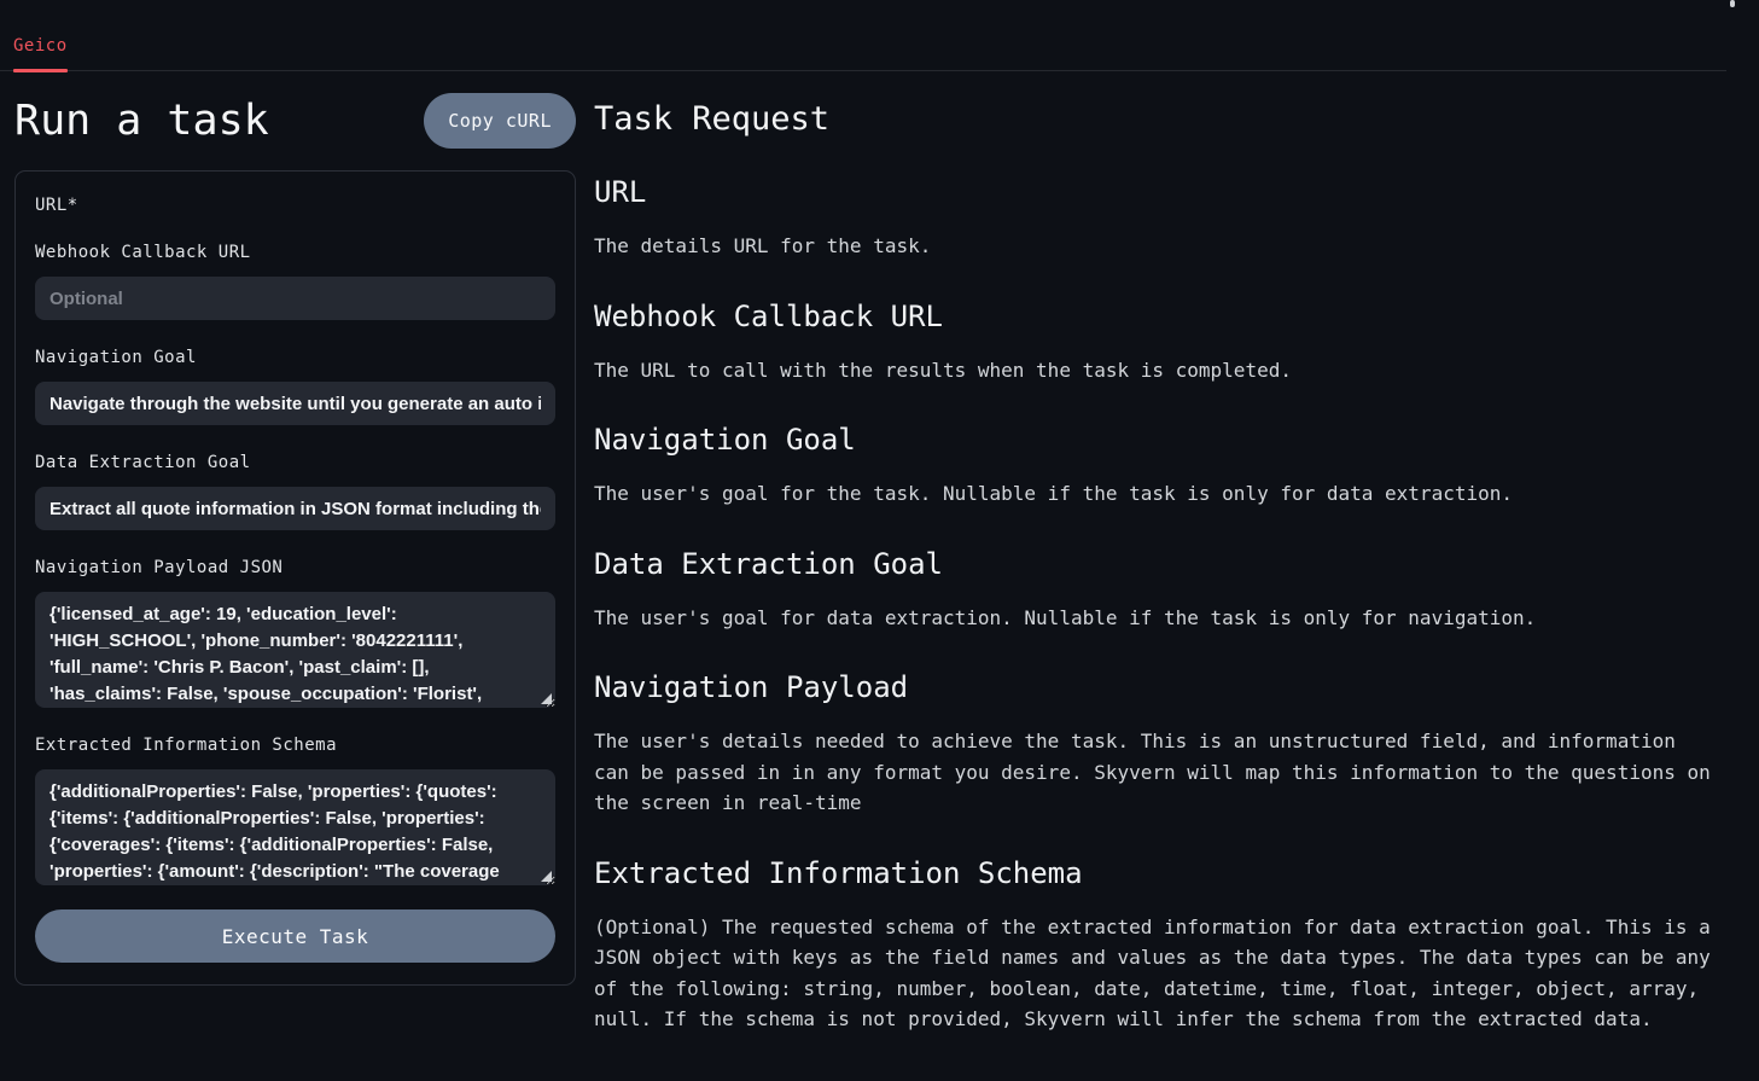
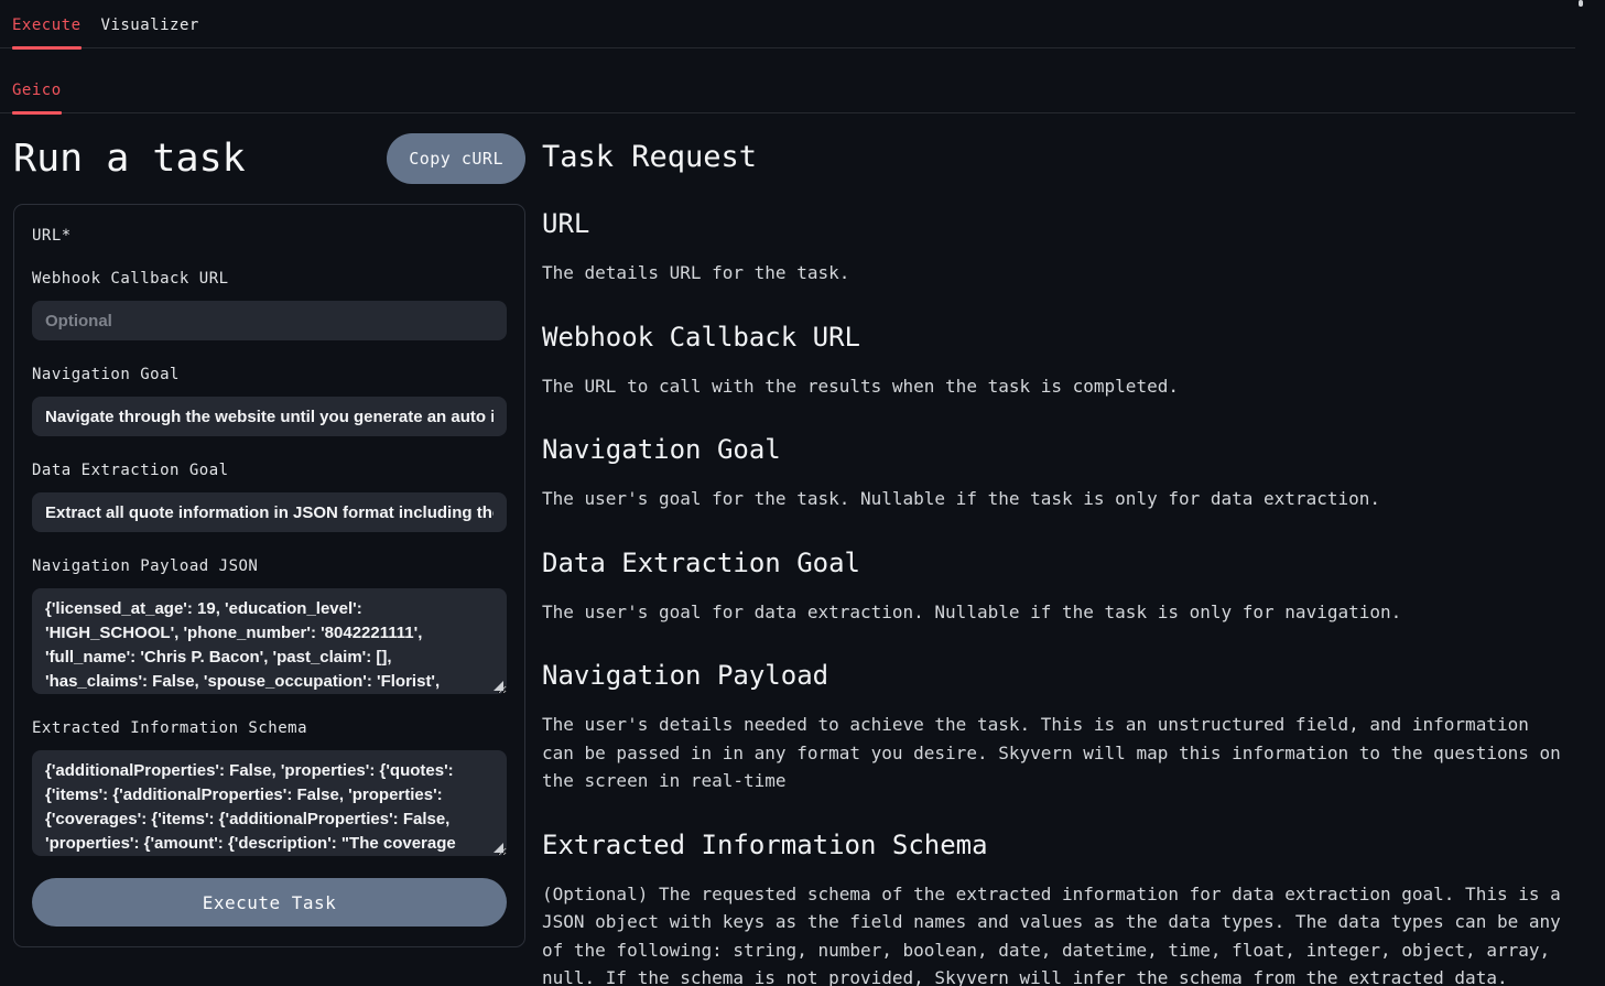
+ Execute
+ Visualizer
  Geico
  Run a task
  Copy cURL
  URL*
  Webhook Callback URL
  Optional
  Navigation Goal
  Navigate through the website until you generate an auto i
  Data Extraction Goal
  Extract all quote information in JSON format including th
  Navigation Payload JSON
  Extracted Information Schema
  Execute Task
  Task Request
  URL
  The details URL for the task.
  Webhook Callback URL
  The URL to call with the results when the task is completed.
  Navigation Goal
  The user's goal for the task. Nullable if the task is only for data extraction.
  Data Extraction Goal
  The user's goal for data extraction. Nullable if the task is only for navigation.
  Navigation Payload
  The user's details needed to achieve the task. This is an unstructured field, and information can be passed in in any format you desire. Skyvern will map this information to the questions on the screen in real-time
  Extracted Information Schema
  (Optional) The requested schema of the extracted information for data extraction goal. This is a JSON object with keys as the field names and values as the data types. The data types can be any of the following: string, number, boolean, date, datetime, time, float, integer, object, array, null. If the schema is not provided, Skyvern will infer the schema from the extracted data.
